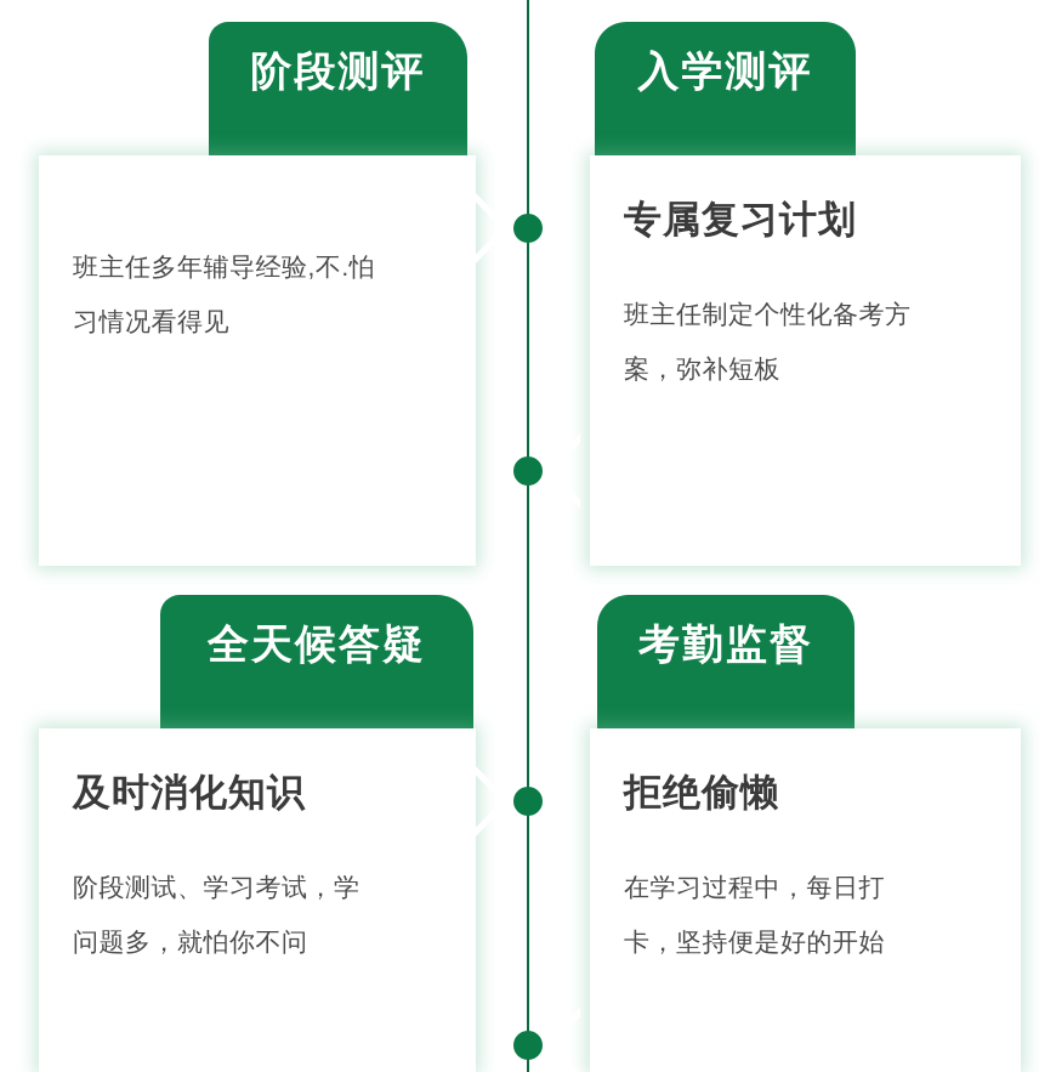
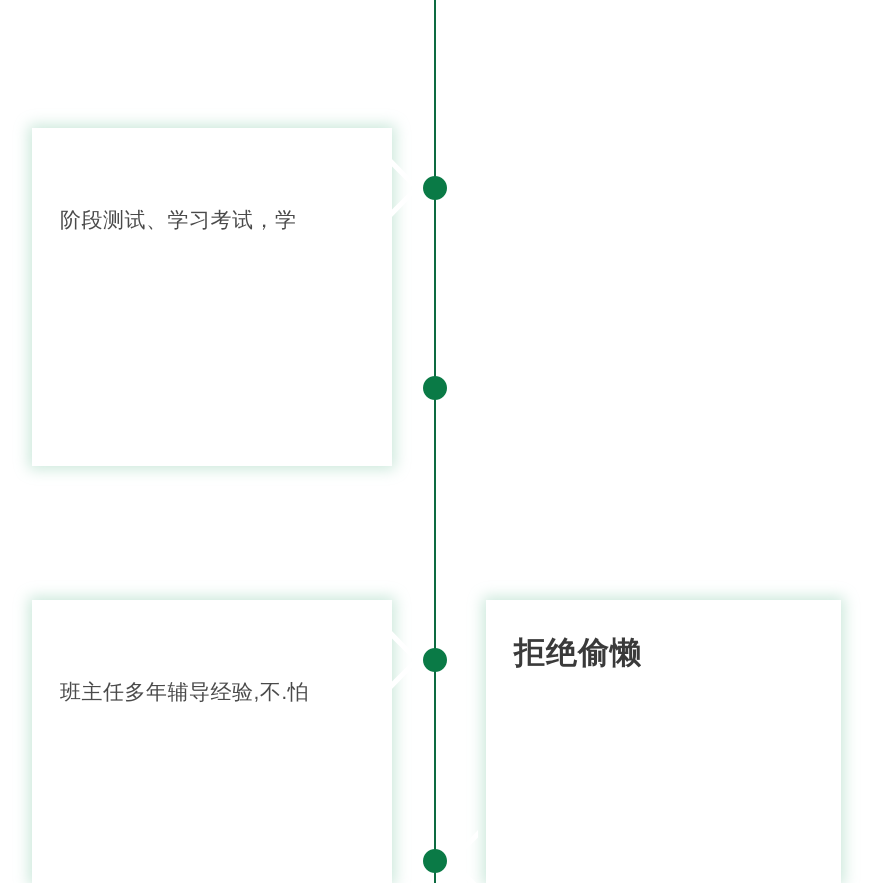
- 阶段测评
- 班主任多年辅导经验,不.怕
+ 阶段测试、学习考试，学
- 习情况看得见
- 入学测评
- 专属复习计划
- 班主任制定个性化备考方
- 案，弥补短板
- 全天候答疑
- 及时消化知识
- 阶段测试、学习考试，学
+ 班主任多年辅导经验,不.怕
- 问题多，就怕你不问
- 考勤监督
  拒绝偷懒
- 在学习过程中，每日打
- 卡，坚持便是好的开始
